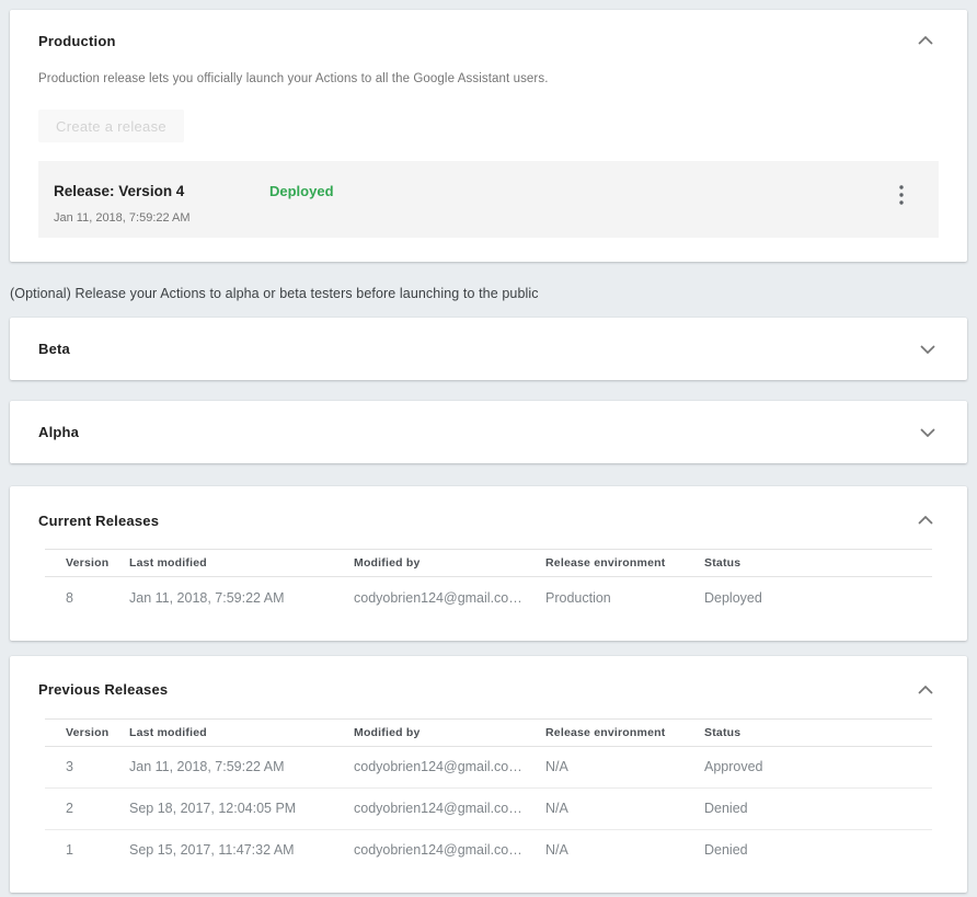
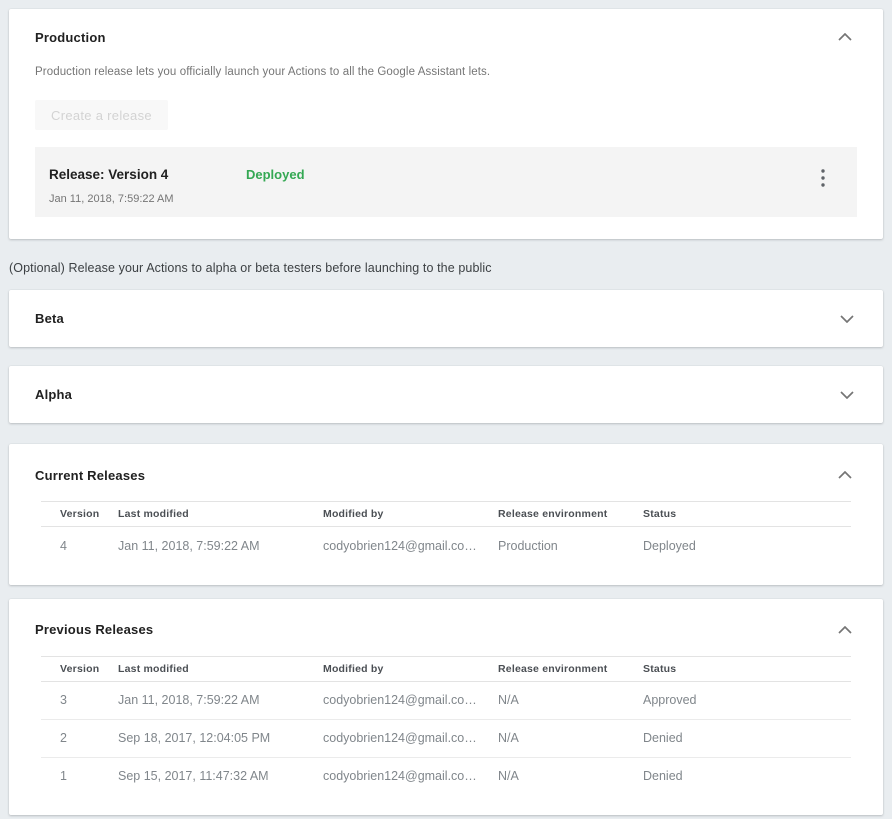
  Production
- Production release lets you officially launch your Actions to all the Google Assistant users.
+ Production release lets you officially launch your Actions to all the Google Assistant lets.
  Create a release
  Release: Version 4
  Deployed
  Jan 11, 2018, 7:59:22 AM
  (Optional) Release your Actions to alpha or beta testers before launching to the public
  Beta
  Alpha
  Current Releases
  Version	Last modified	Modified by	Release environment	Status
- 8	Jan 11, 2018, 7:59:22 AM	codyobrien124@gmail.co…	Production	Deployed
+ 4	Jan 11, 2018, 7:59:22 AM	codyobrien124@gmail.co…	Production	Deployed
  Previous Releases
  Version	Last modified	Modified by	Release environment	Status
  3	Jan 11, 2018, 7:59:22 AM	codyobrien124@gmail.co…	N/A	Approved
  2	Sep 18, 2017, 12:04:05 PM	codyobrien124@gmail.co…	N/A	Denied
  1	Sep 15, 2017, 11:47:32 AM	codyobrien124@gmail.co…	N/A	Denied
